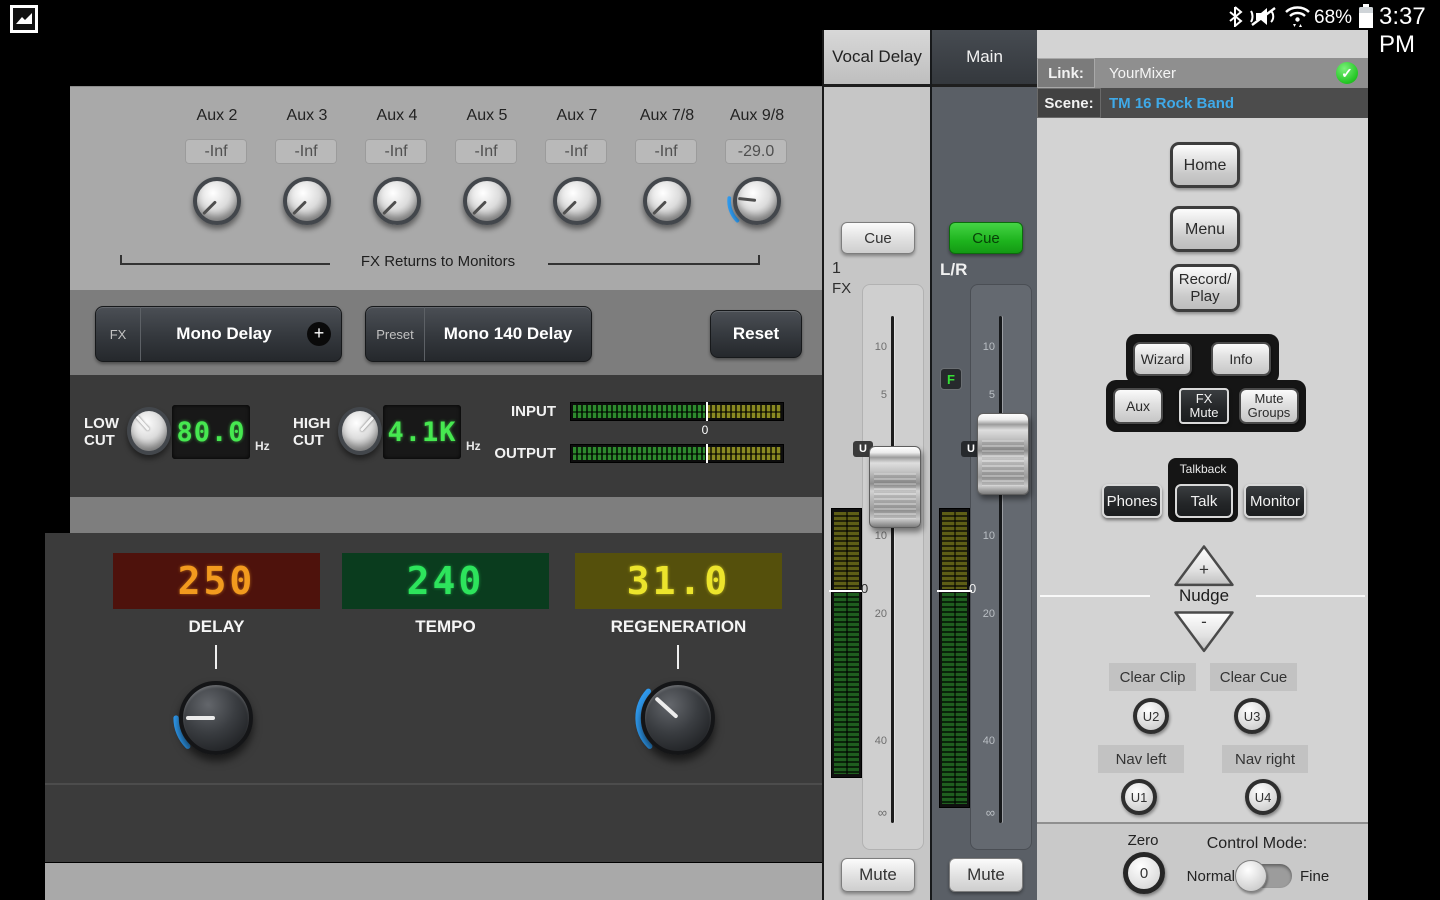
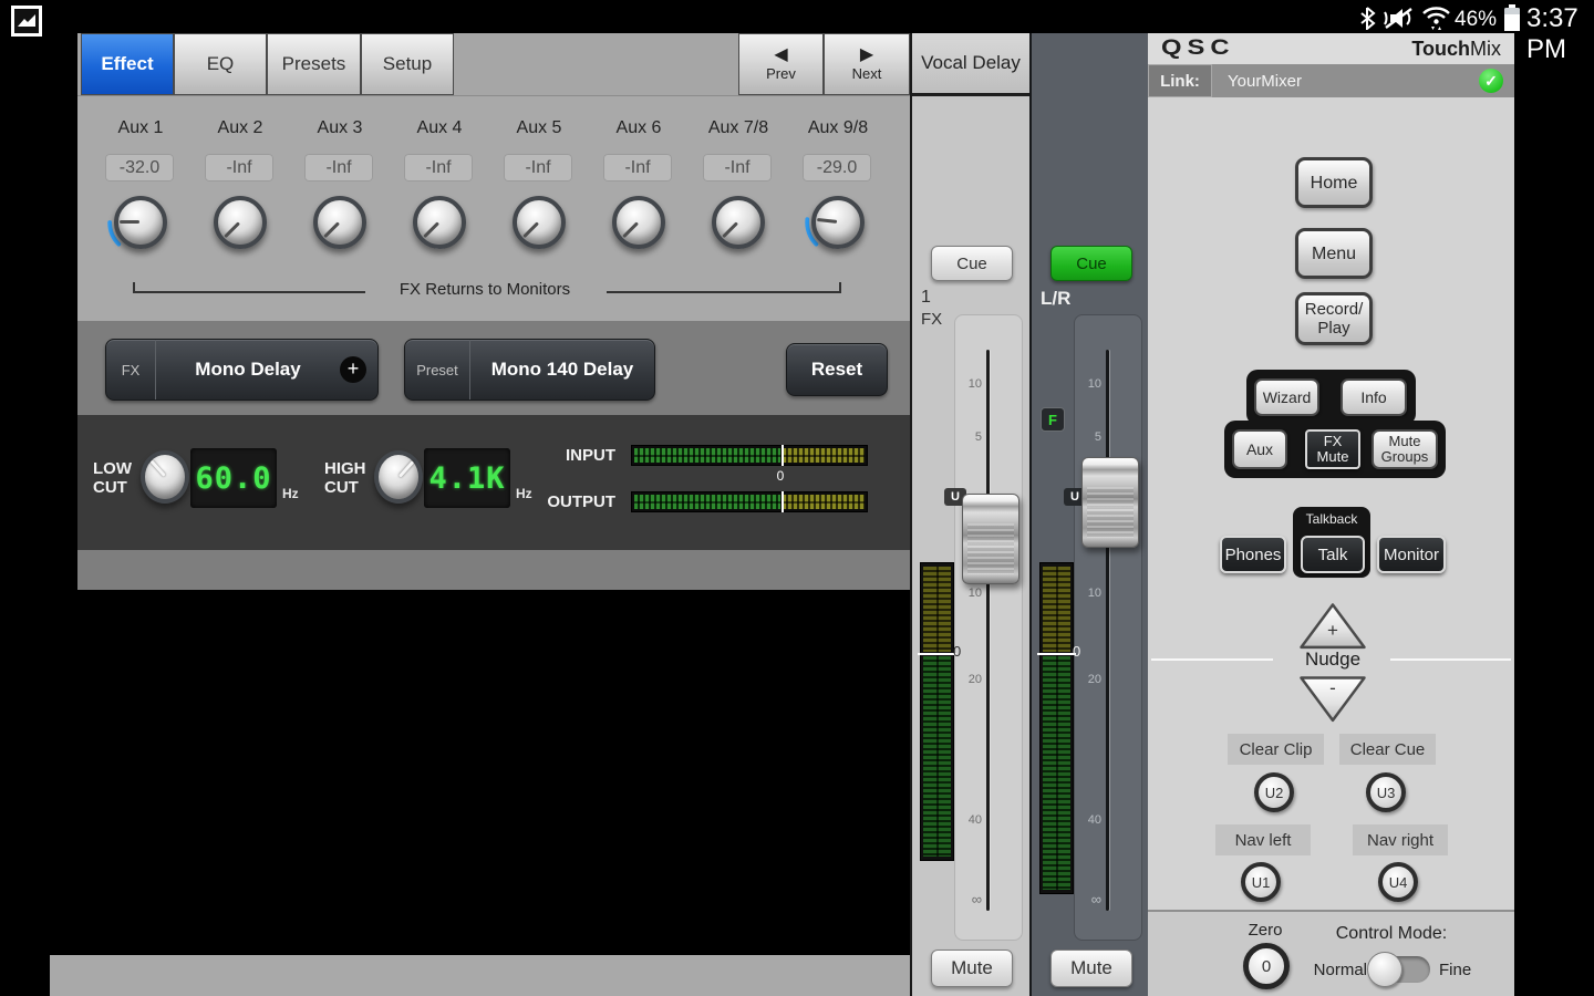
- 68%
+ 46%
  3:37 PM
+ Effect
+ EQ
+ Presets
+ Setup
+ ◀
+ Prev
+ ▶
+ Next
+ Aux 1
+ -32.0
  Aux 2
  -Inf
  Aux 3
  -Inf
  Aux 4
  -Inf
  Aux 5
  -Inf
- Aux 7
+ Aux 6
  -Inf
  Aux 7/8
  -Inf
  Aux 9/8
  -29.0
  FX Returns to Monitors
  FX
  Mono Delay
  +
  Preset
  Mono 140 Delay
  Reset
  LOW CUT
- 80.0
+ 60.0
  Hz
  HIGH CUT
  4.1K
  Hz
  INPUT
  0
  OUTPUT
- 250
- 240
- 31.0
- DELAY
- TEMPO
- REGENERATION
  Vocal Delay
  Cue
  1
  FX
  10
  5
  10
  20
  40
  ∞
  U
  0
  Mute
- Main
  Cue
  L/R
  F
  10
  5
  10
  20
  40
  ∞
  U
  0
  Mute
+ QSC
+ TouchMix
  Link:
  YourMixer
  ✓
- Scene:
- TM 16 Rock Band
  Home
  Menu
  Record/
  Play
  Wizard
  Info
  Aux
  FX
  Mute
  Mute
  Groups
  Talkback
  Phones
  Talk
  Monitor
  +
  Nudge
  -
  Clear Clip
  Clear Cue
  U2
  U3
  Nav left
  Nav right
  U1
  U4
  Zero
  0
  Control Mode:
  Normal
  Fine
